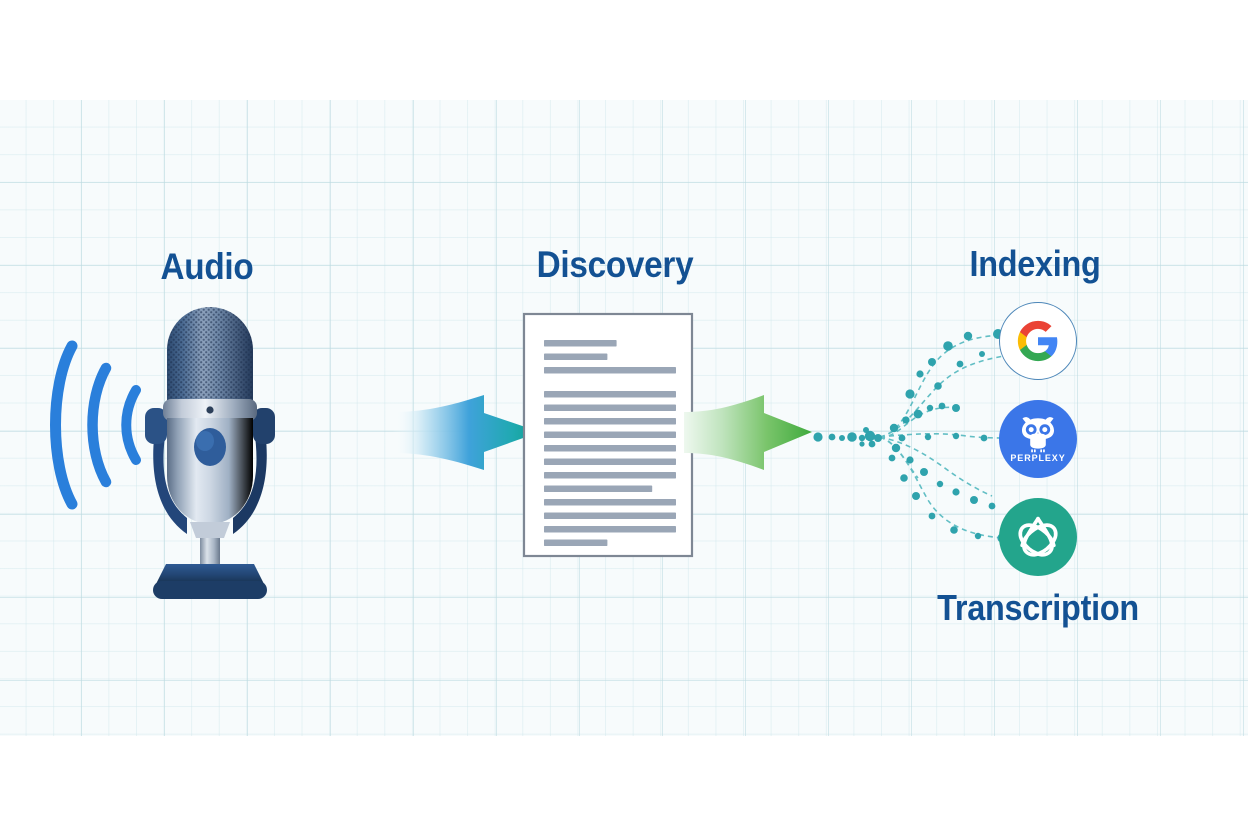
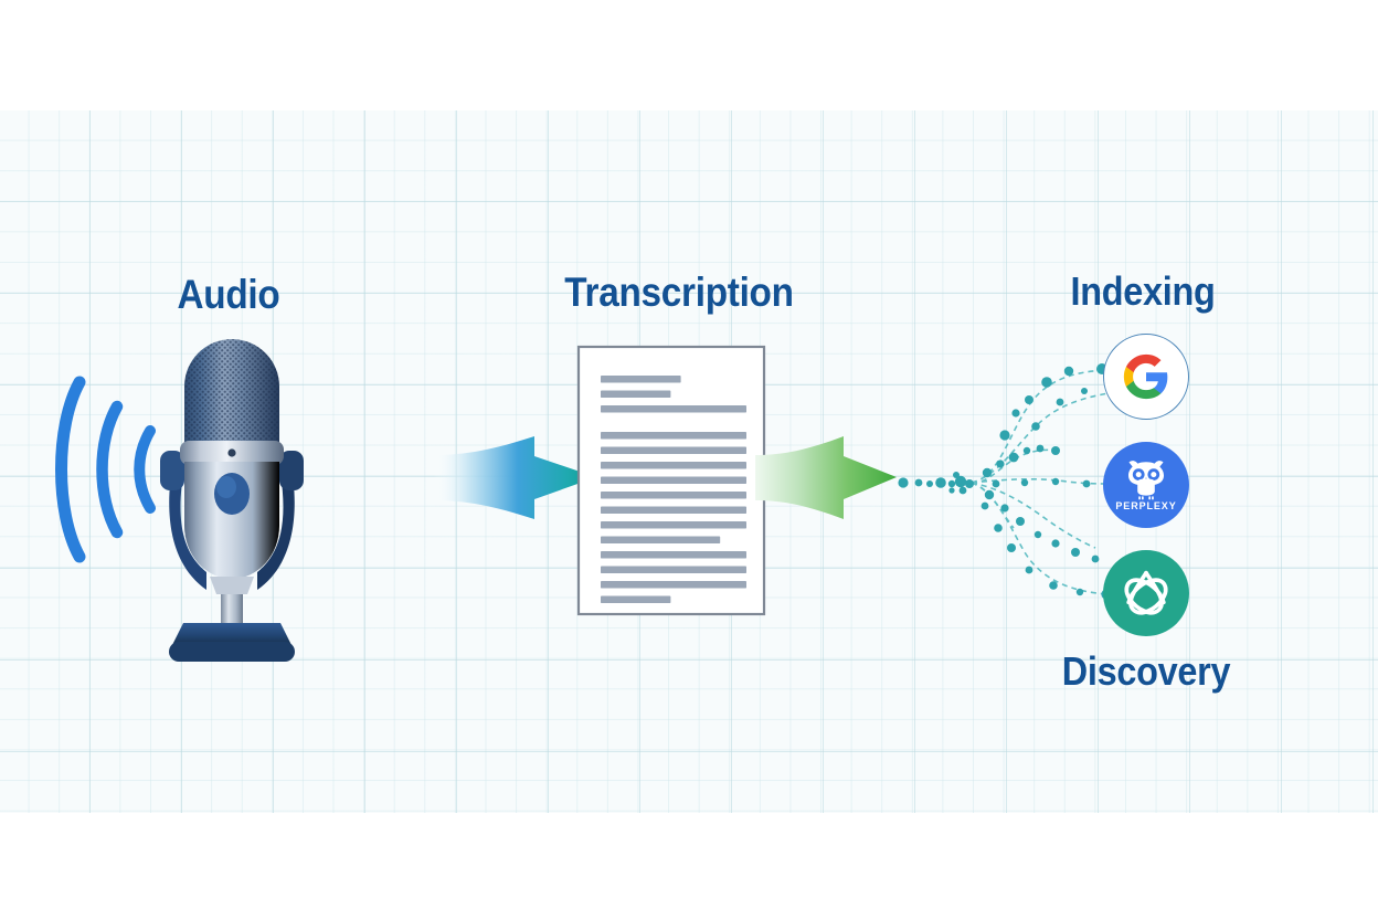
  Audio
- Discovery
+ Transcription
  Indexing
- Transcription
+ Discovery
  PERPLEXY
